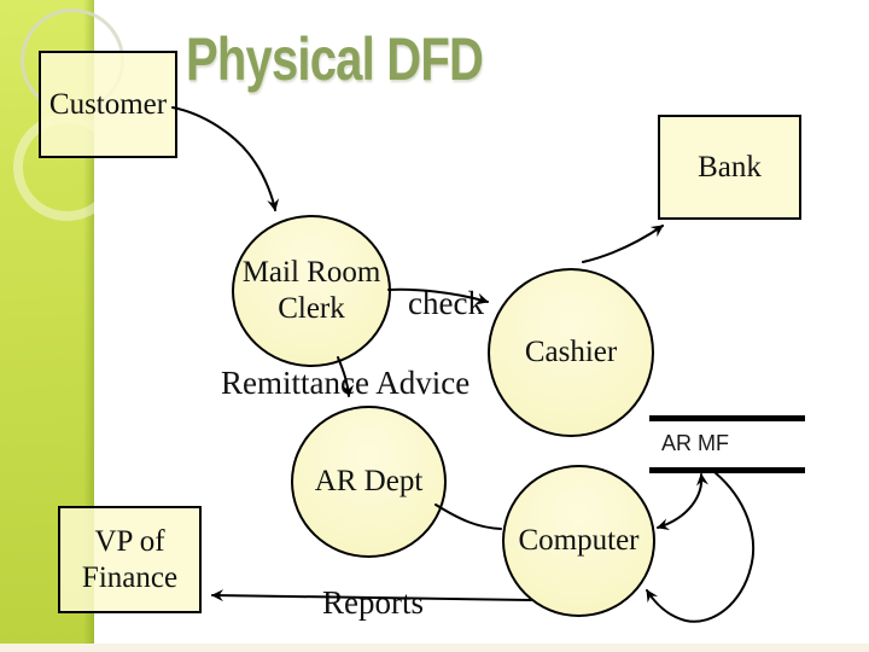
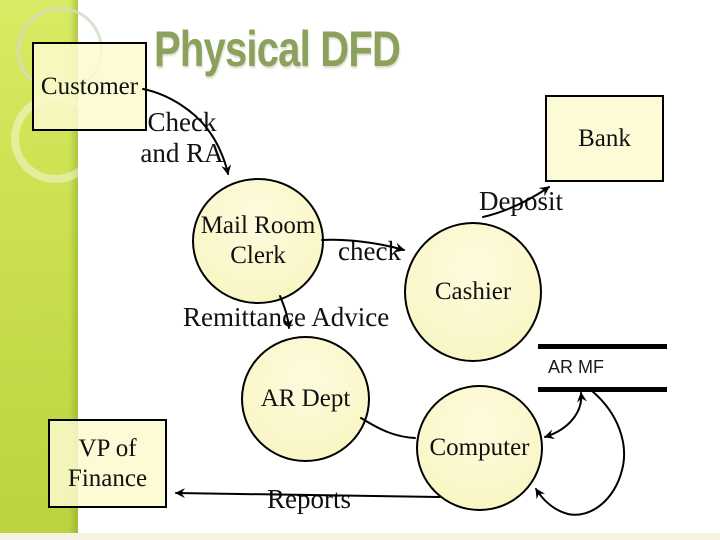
  Physical DFD
  Customer
  Bank
  VP of
  Finance
  Mail Room
  Clerk
  Cashier
  AR Dept
  Computer
  AR MF
+ Check
+ and RA
+ Deposit
  check
  Remittane Advice
  Reports
